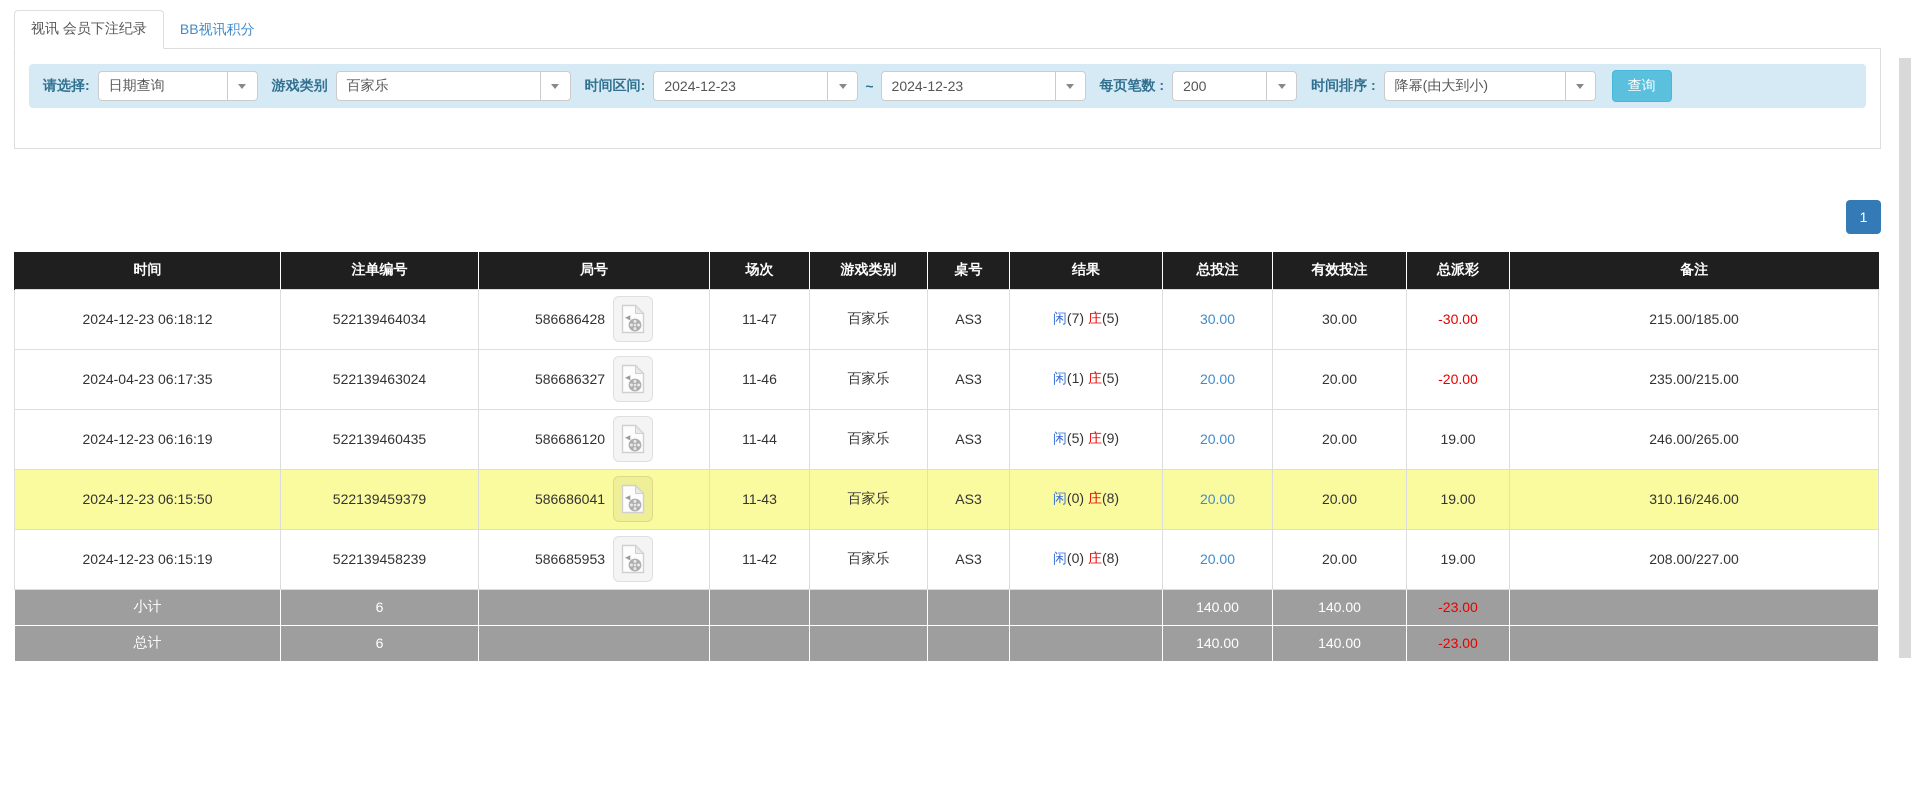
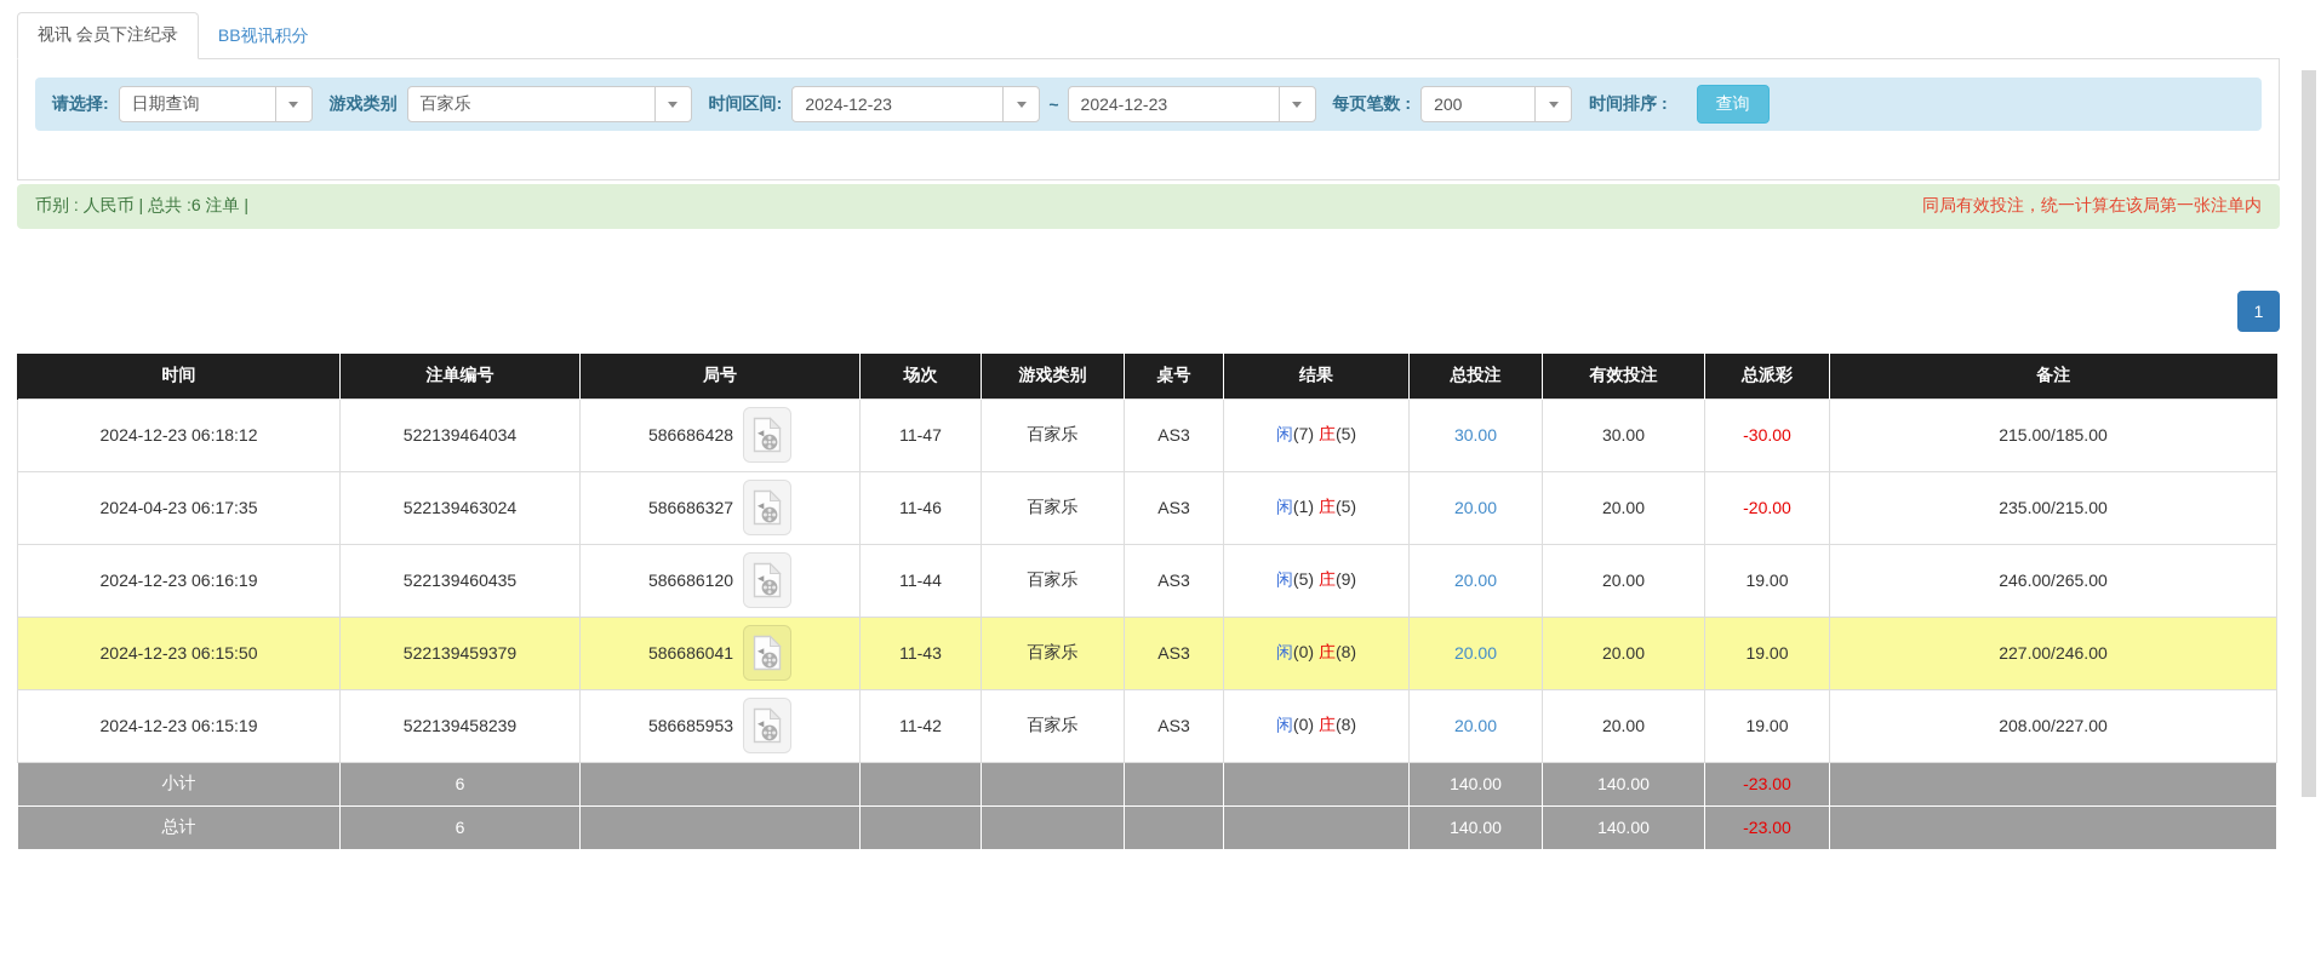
  视讯 会员下注纪录
  BB视讯积分
  请选择:
  日期查询
  游戏类别
  百家乐
  时间区间:
  2024-12-23
  ~
  2024-12-23
  每页笔数 :
  200
  时间排序 :
- 降幂(由大到小)
  查询
+ 币别 : 人民币 | 总共 :6 注单 |
+ 同局有效投注，统一计算在该局第一张注单内
  1
  时间	注单编号	局号	场次	游戏类别	桌号	结果	总投注	有效投注	总派彩	备注
  2024-12-23 06:18:12	522139464034	586686428	11-47	百家乐	AS3	闲(7) 庄(5)	30.00	30.00	-30.00	215.00/185.00
  2024-04-23 06:17:35	522139463024	586686327	11-46	百家乐	AS3	闲(1) 庄(5)	20.00	20.00	-20.00	235.00/215.00
  2024-12-23 06:16:19	522139460435	586686120	11-44	百家乐	AS3	闲(5) 庄(9)	20.00	20.00	19.00	246.00/265.00
- 2024-12-23 06:15:50	522139459379	586686041	11-43	百家乐	AS3	闲(0) 庄(8)	20.00	20.00	19.00	310.16/246.00
+ 2024-12-23 06:15:50	522139459379	586686041	11-43	百家乐	AS3	闲(0) 庄(8)	20.00	20.00	19.00	227.00/246.00
  2024-12-23 06:15:19	522139458239	586685953	11-42	百家乐	AS3	闲(0) 庄(8)	20.00	20.00	19.00	208.00/227.00
  小计	6						140.00	140.00	-23.00
  总计	6						140.00	140.00	-23.00
